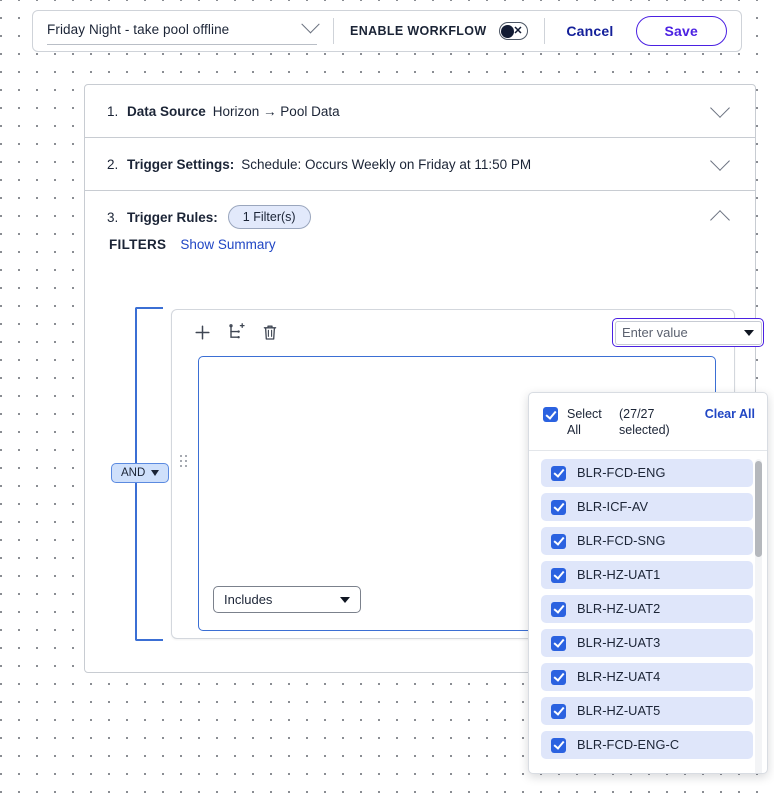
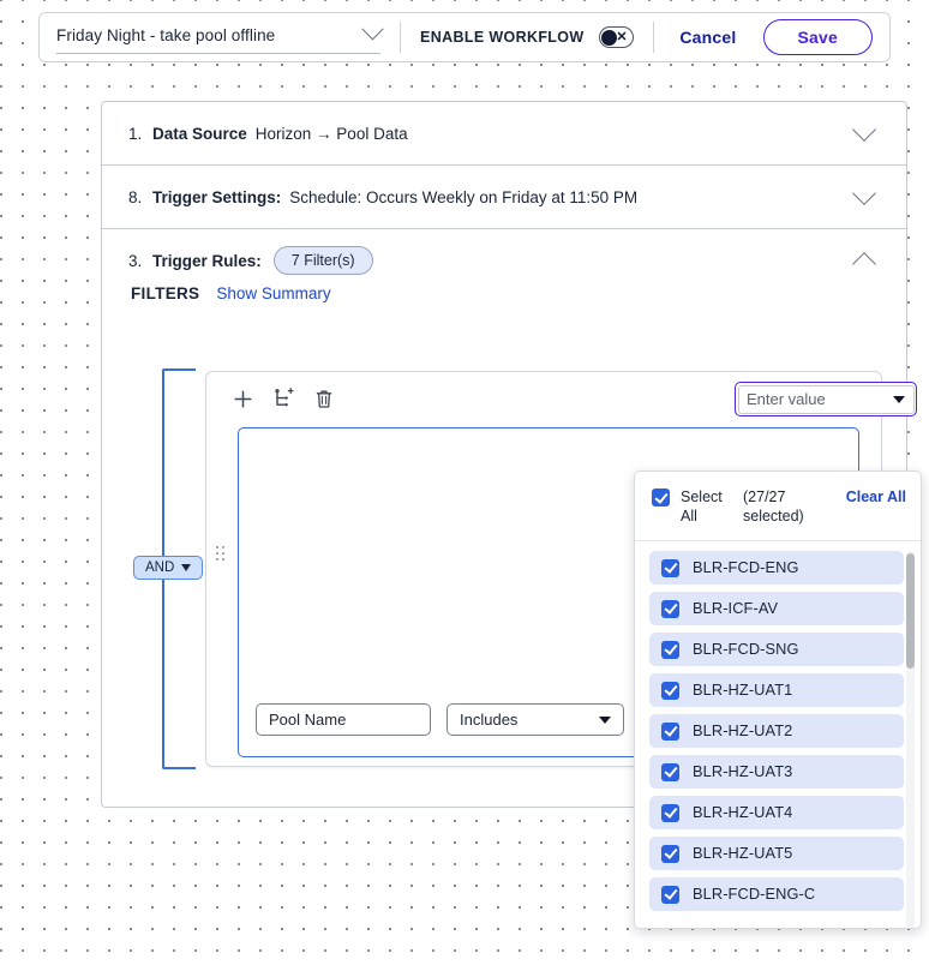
  Friday Night - take pool offline
  ENABLE WORKFLOW
  ✕
  Cancel
  Save
  1.
  Data Source
  Horizon → Pool Data
- 2.
+ 8.
  Trigger Settings:
  Schedule: Occurs Weekly on Friday at 11:50 PM
  3.
  Trigger Rules:
- 1 Filter(s)
+ 7 Filter(s)
  FILTERS
  Show Summary
  AND
+ Pool Name
  Includes
  Enter value
  Select All
  (27/27 selected)
  Clear All
  BLR-FCD-ENG
  BLR-ICF-AV
  BLR-FCD-SNG
  BLR-HZ-UAT1
  BLR-HZ-UAT2
  BLR-HZ-UAT3
  BLR-HZ-UAT4
  BLR-HZ-UAT5
  BLR-FCD-ENG-C
